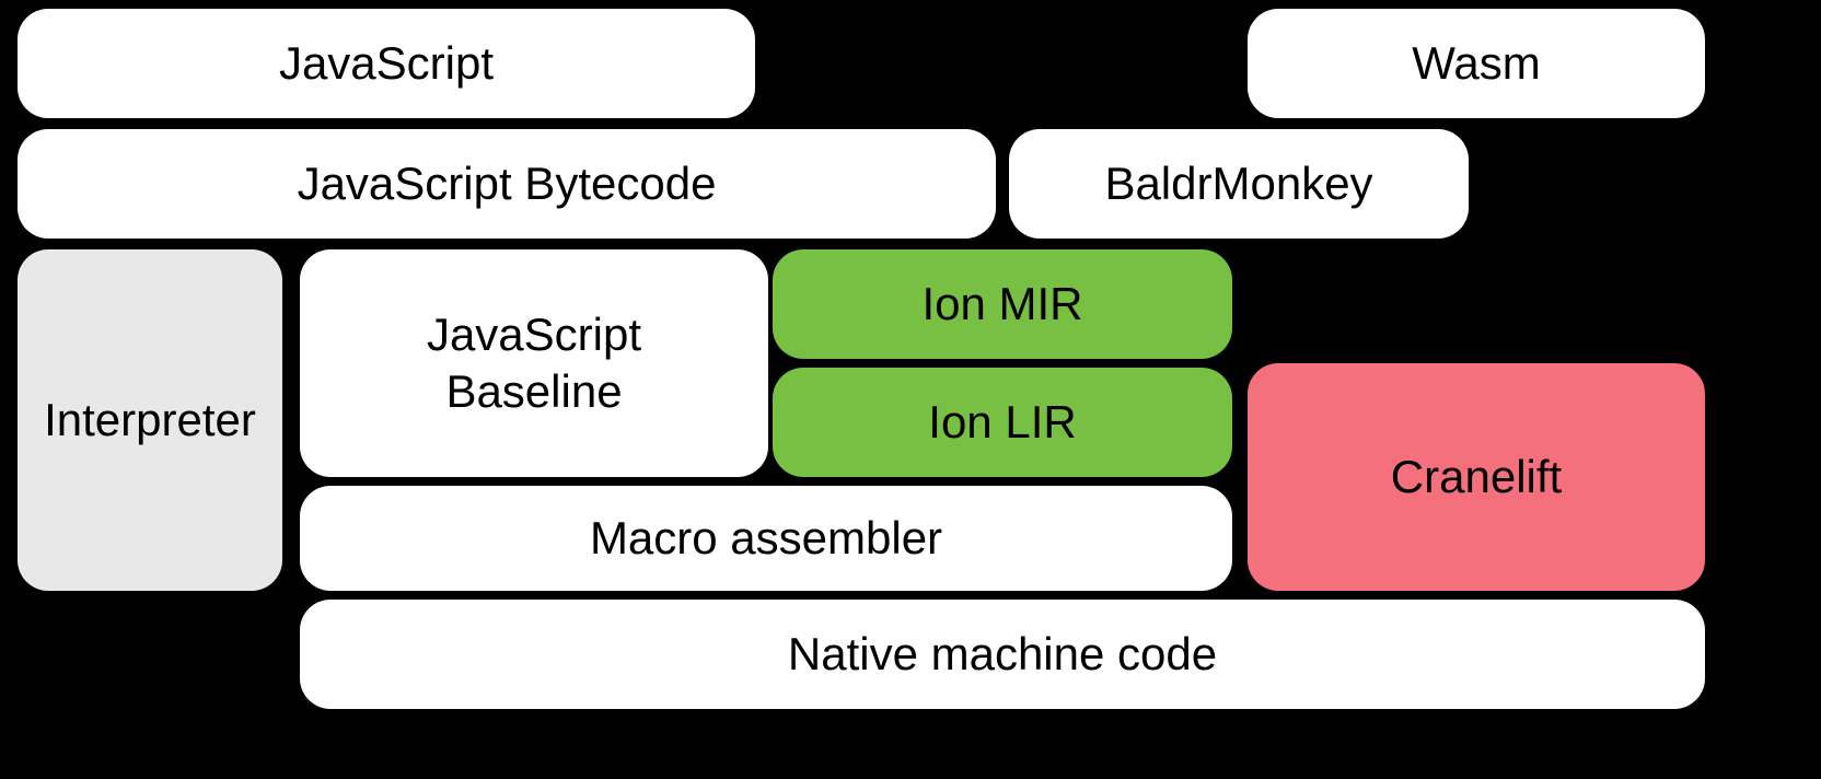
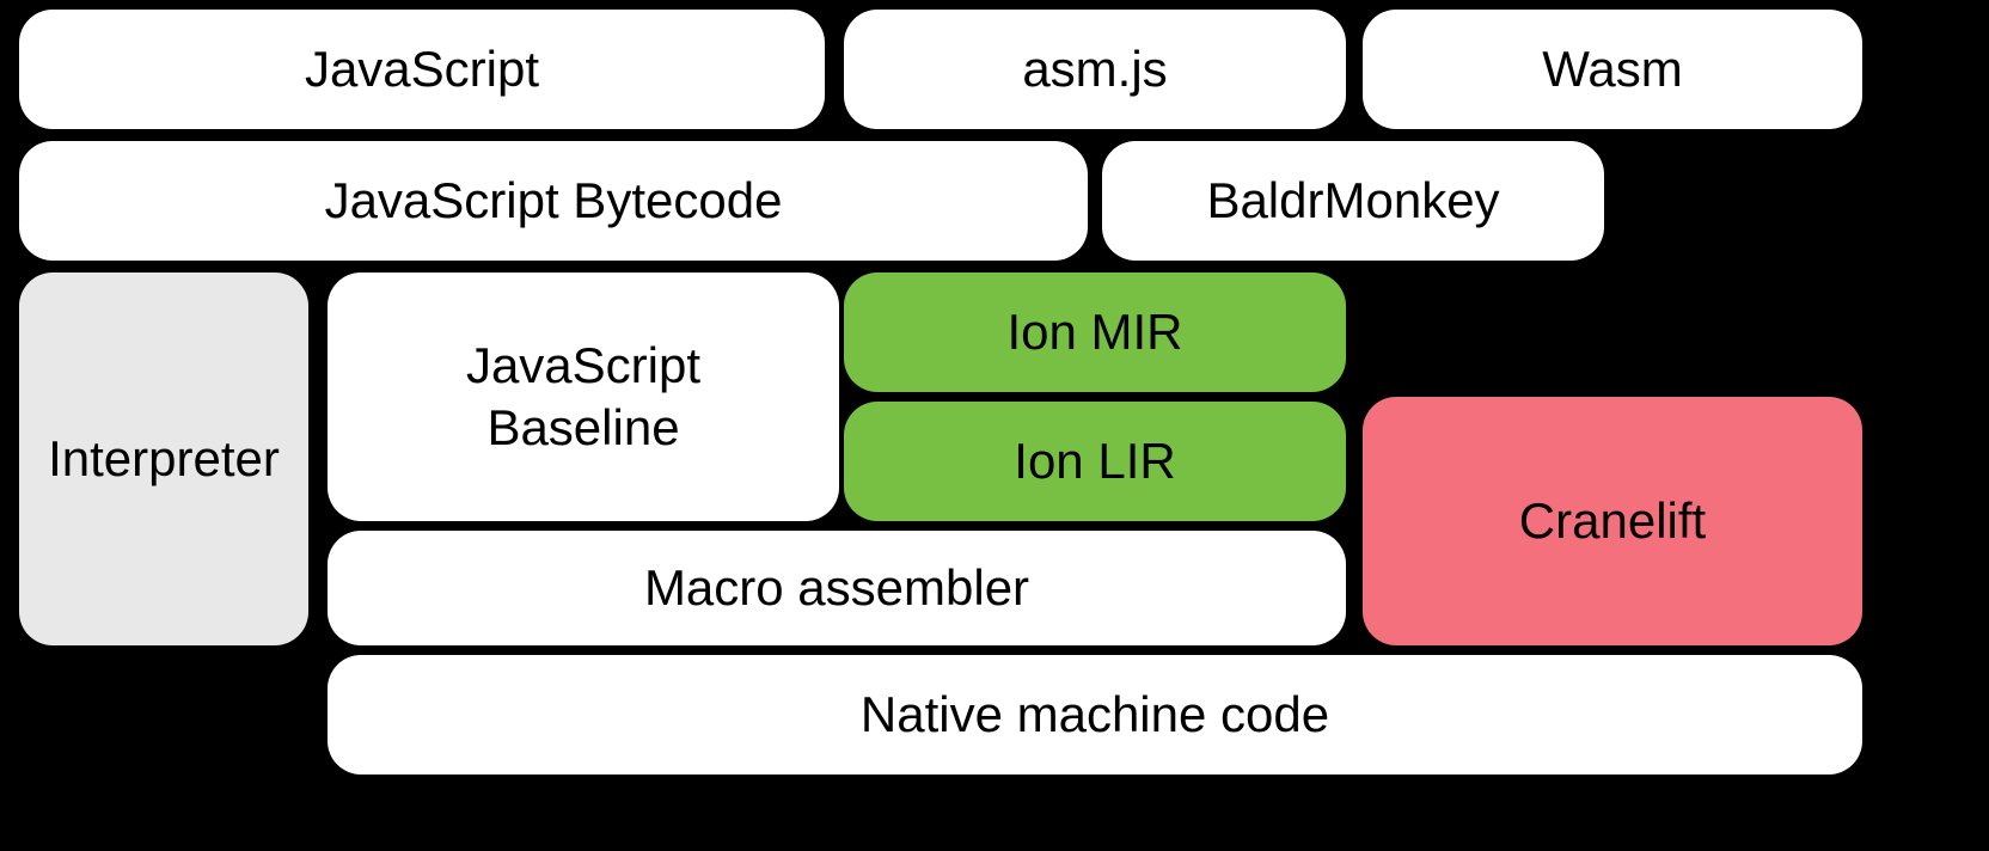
  JavaScript
+ asm.js
  Wasm
  JavaScript Bytecode
  BaldrMonkey
  Interpreter
  JavaScript Baseline
  Ion MIR
  Ion LIR
  Cranelift
  Macro assembler
  Native machine code
